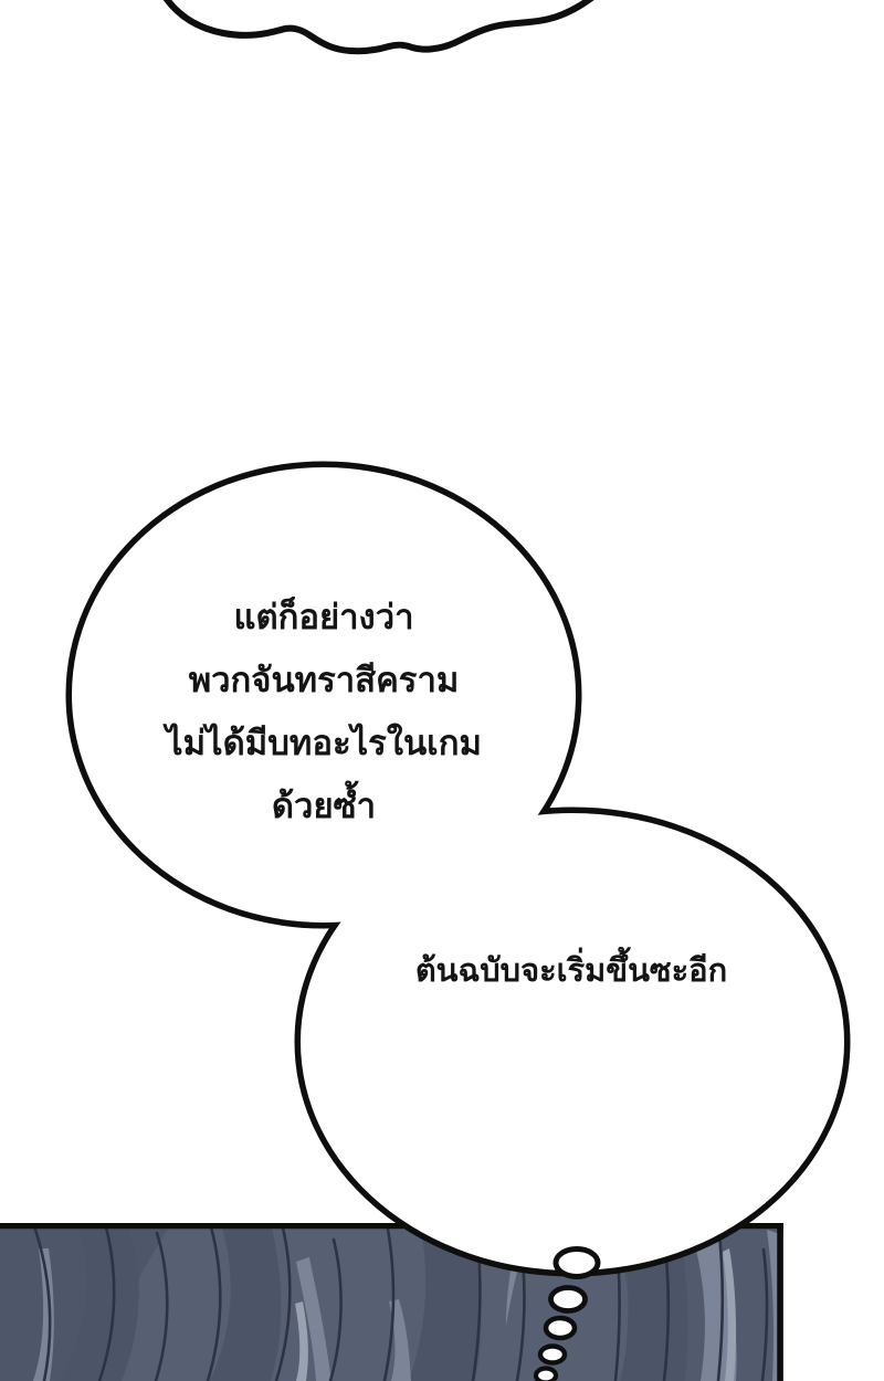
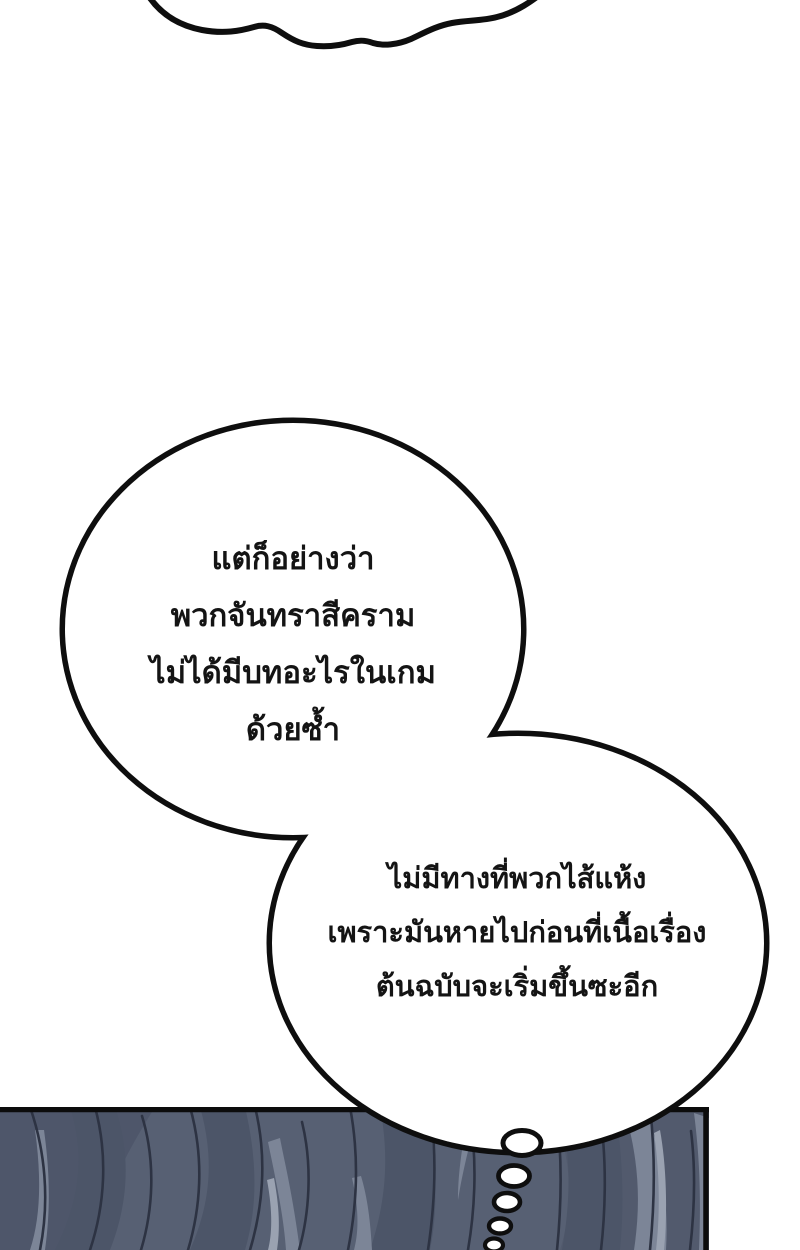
  แต่ก็อย่างว่า
  พวกจันทราสีคราม
  ไม่ได้มีบทอะไรในเกม
  ด้วยซ้ำ
+ ไม่มีทางที่พวกไส้แห้ง
+ เพราะมันหายไปก่อนที่เนื้อเรื่อง
  ต้นฉบับจะเริ่มขึ้นซะอีก
